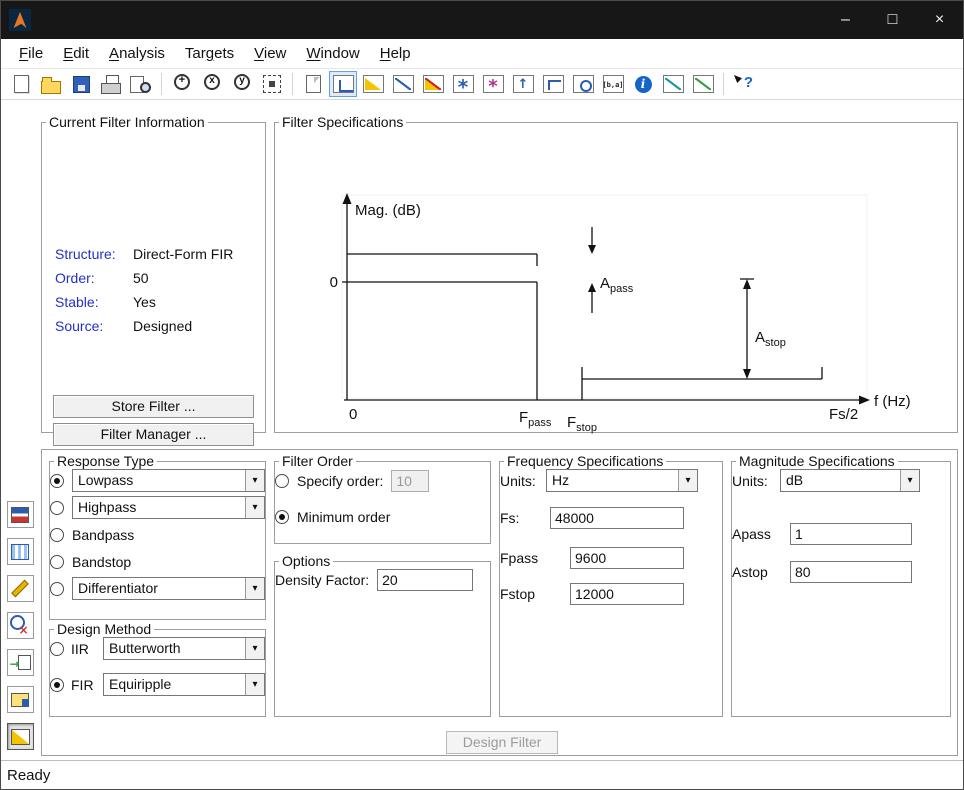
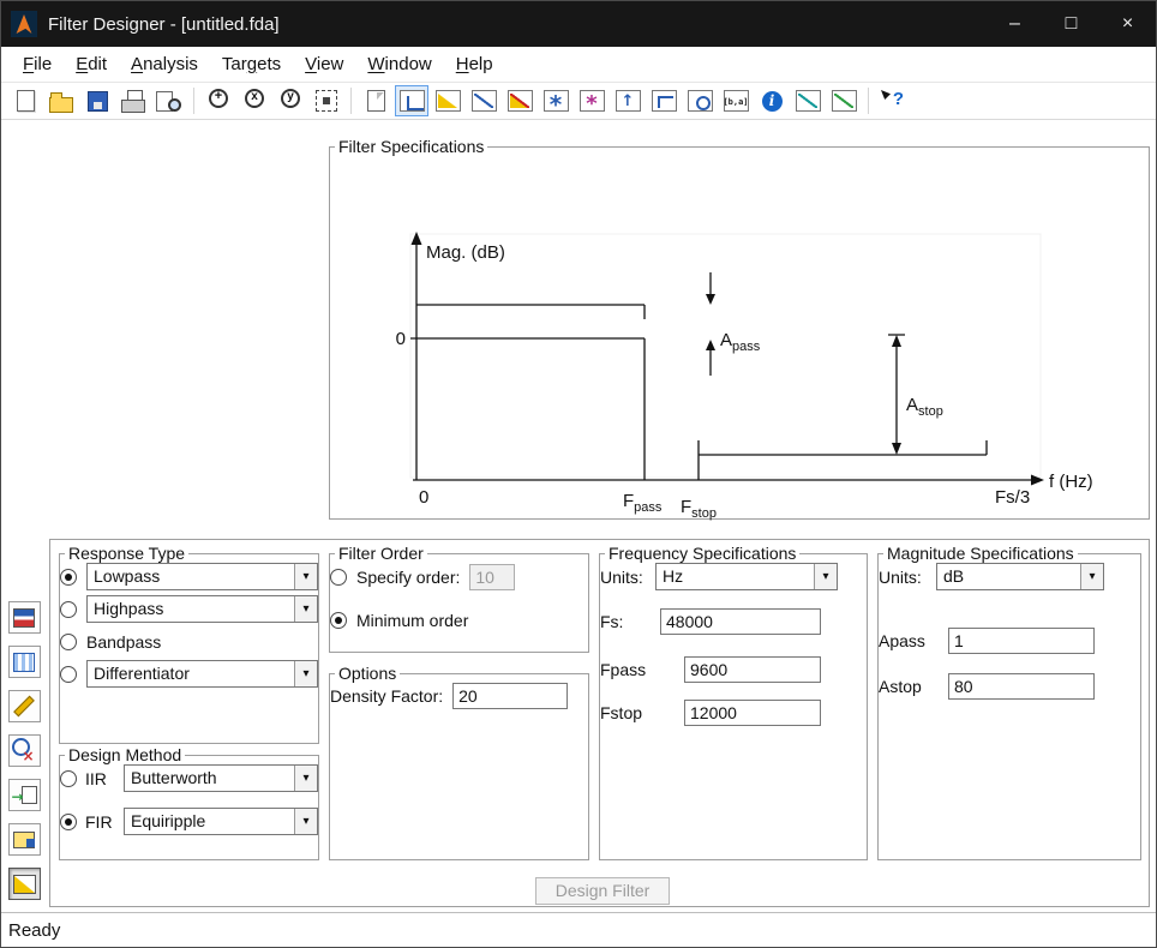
+ Filter Designer - [untitled.fda]
  –
  □
  ×
  File
  Edit
  Analysis
  Targets
  View
  Window
  Help
  [b,a]
  i
  ?
- Current Filter Information
- Structure:
- Direct-Form FIR
- Order:
- 50
- Stable:
- Yes
- Source:
- Designed
- Store Filter ...
- Filter Manager ...
  Filter Specifications
  Mag. (dB)
  0
  Apass
  Astop
  0
  Fpass
  Fstop
- Fs/2
+ Fs/3
  f (Hz)
  Response Type
  Lowpass
  Highpass
  Bandpass
- Bandstop
  Differentiator
  Design Method
  IIR
  Butterworth
  FIR
  Equiripple
  Filter Order
  Specify order:
  10
  Minimum order
  Options
  Density Factor:
  20
  Frequency Specifications
  Units:
  Hz
  Fs:
  48000
  Fpass
  9600
  Fstop
  12000
  Magnitude Specifications
  Units:
  dB
  Apass
  1
  Astop
  80
  Design Filter
  Ready
